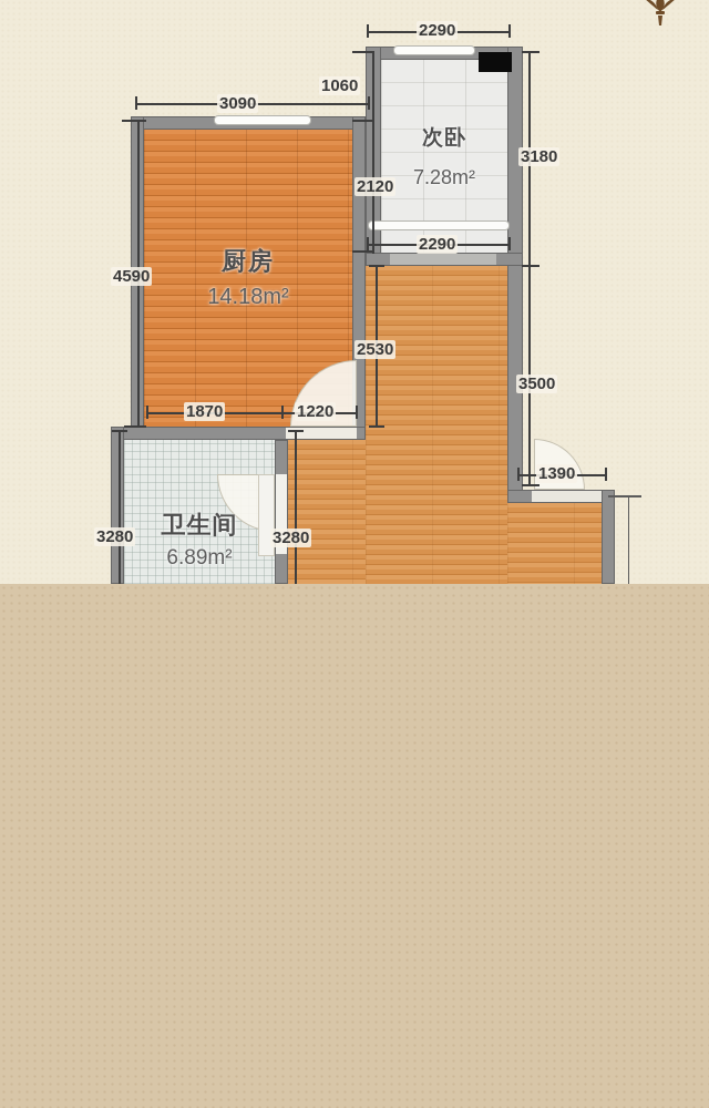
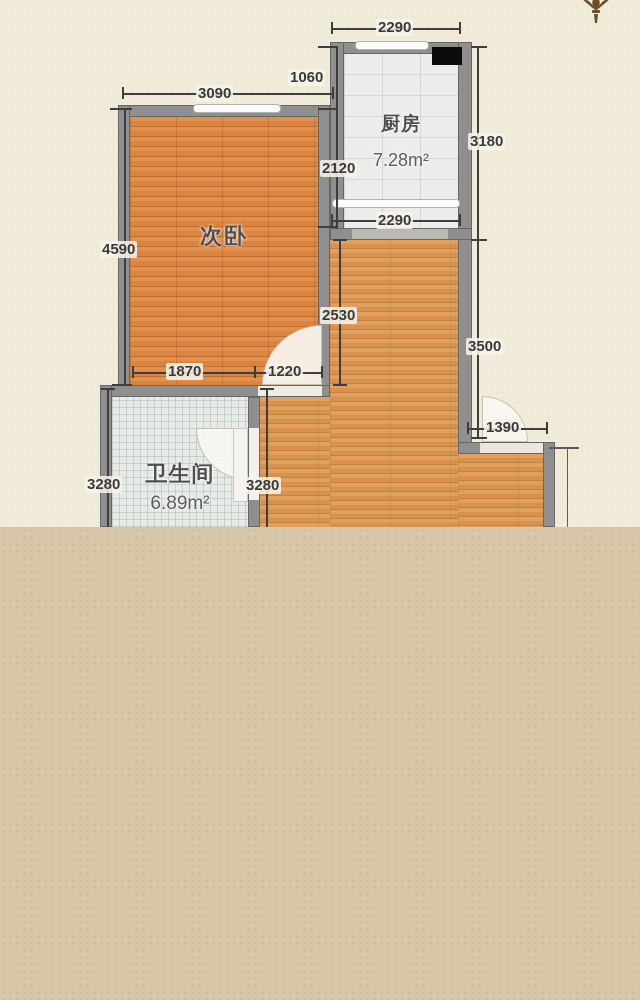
  2290
  1060
  3090
  3180
  2120
  4590
  2290
  2530
  3500
  1870
  1220
  1390
  3280
  3280
- 次卧
+ 厨房
  7.28m²
- 厨房
+ 次卧
- 14.18m²
  卫生间
  6.89m²
